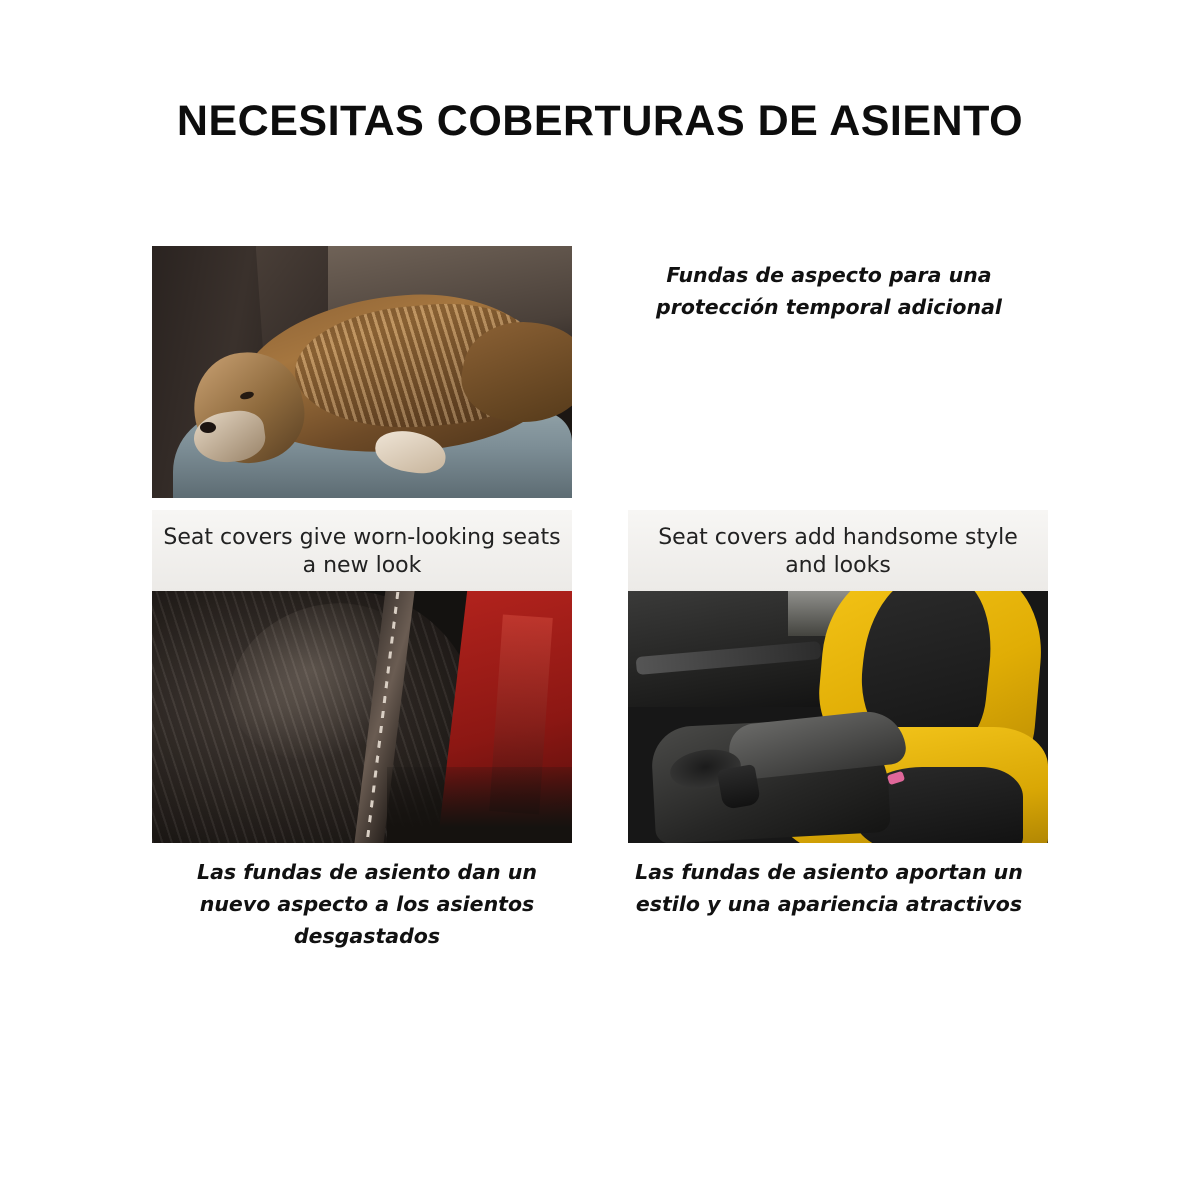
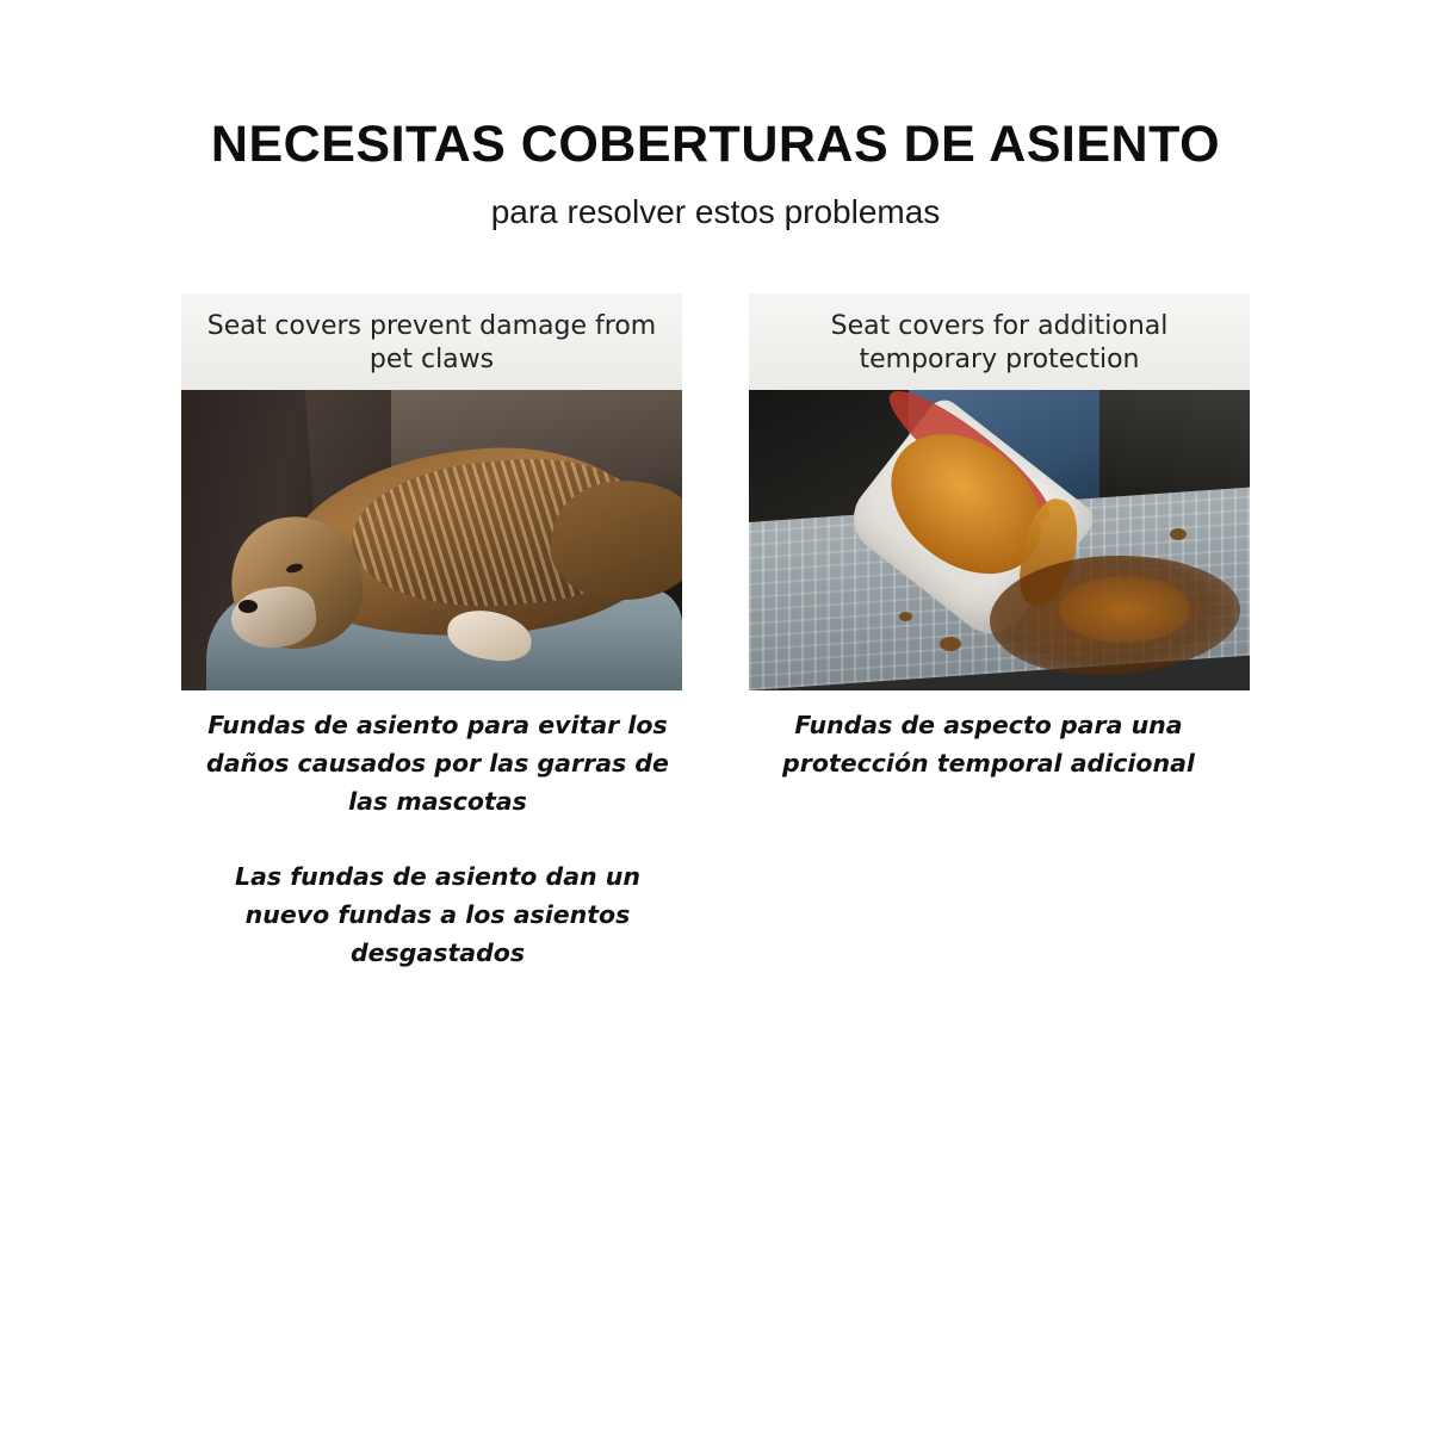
  NECESITAS COBERTURAS DE ASIENTO
+ para resolver estos problemas
+ Seat covers prevent damage from pet claws
+ Fundas de asiento para evitar los daños causados por las garras de las mascotas
+ Seat covers for additional temporary protection
  Fundas de aspecto para una protección temporal adicional
- Seat covers give worn-looking seats a new look
- Las fundas de asiento dan un nuevo aspecto a los asientos desgastados
+ Las fundas de asiento dan un nuevo fundas a los asientos desgastados
- Seat covers add handsome style and looks
- Las fundas de asiento aportan un estilo y una apariencia atractivos
